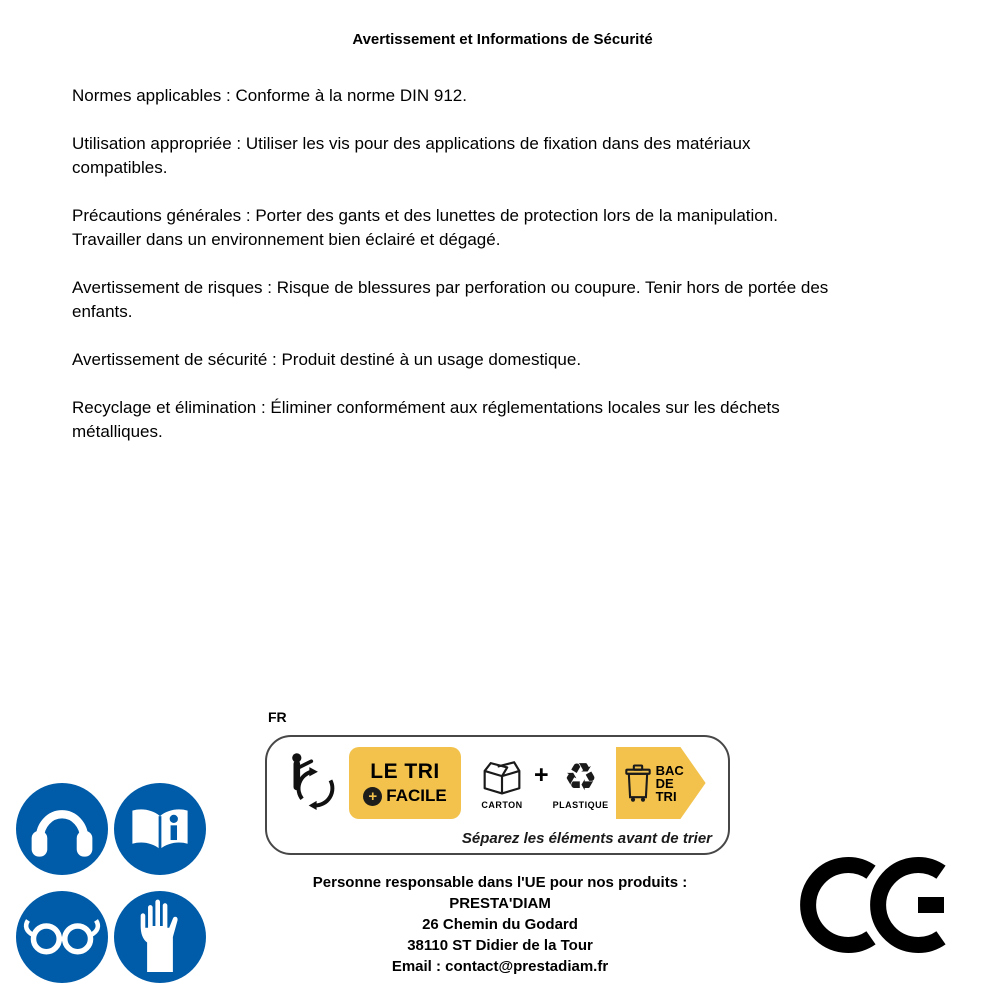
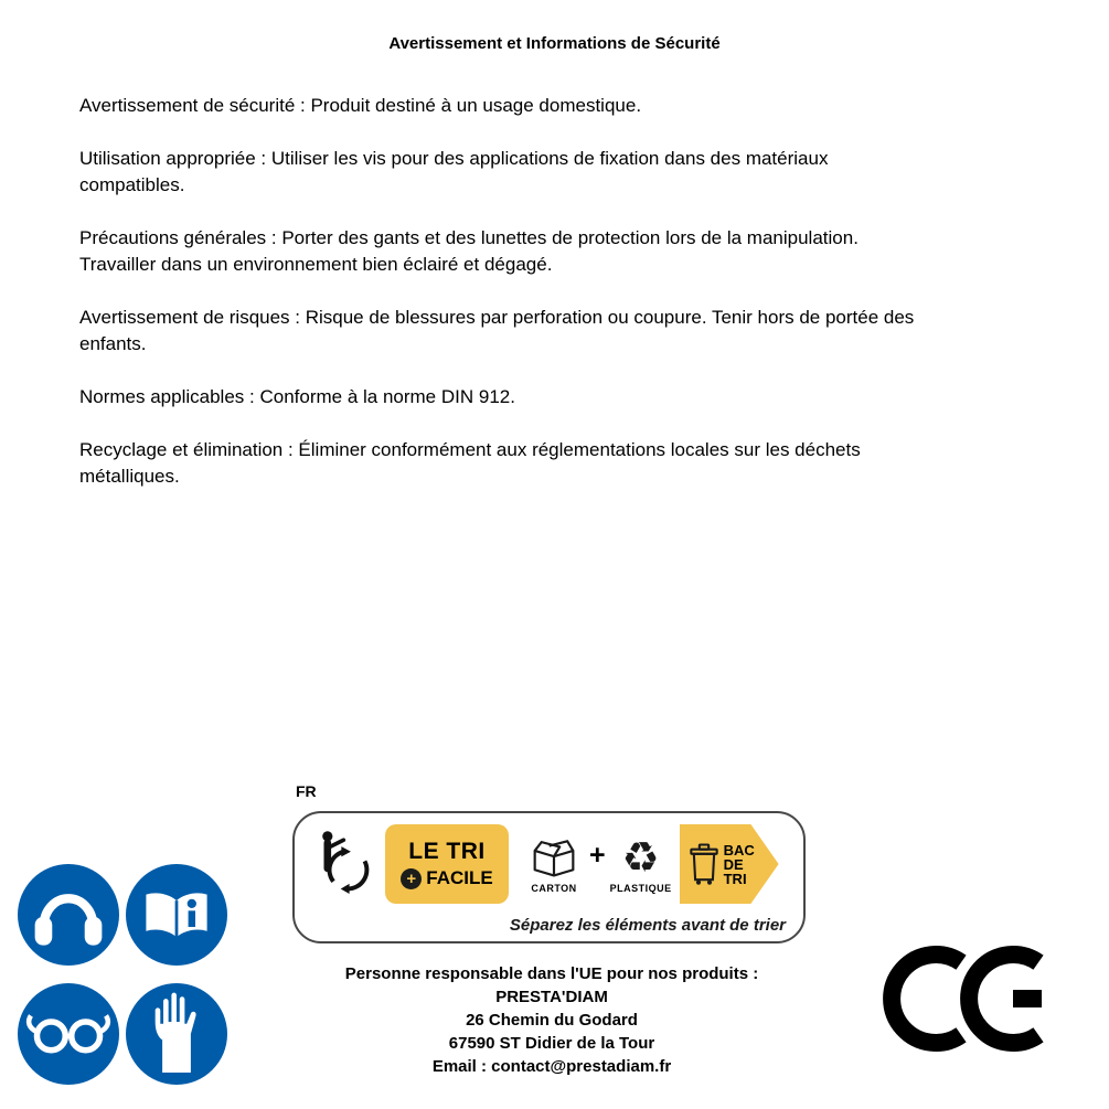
  Avertissement et Informations de Sécurité
- Normes applicables : Conforme à la norme DIN 912.
+ Avertissement de sécurité : Produit destiné à un usage domestique.
  Utilisation appropriée : Utiliser les vis pour des applications de fixation dans des matériaux
  compatibles.
  Précautions générales : Porter des gants et des lunettes de protection lors de la manipulation.
  Travailler dans un environnement bien éclairé et dégagé.
  Avertissement de risques : Risque de blessures par perforation ou coupure. Tenir hors de portée des
  enfants.
- Avertissement de sécurité : Produit destiné à un usage domestique.
+ Normes applicables : Conforme à la norme DIN 912.
  Recyclage et élimination : Éliminer conformément aux réglementations locales sur les déchets
  métalliques.
  FR
  LE TRI
  +
  FACILE
  CARTON
  +
  ♻
  PLASTIQUE
  BAC
  DE
  TRI
  Séparez les éléments avant de trier
  Personne responsable dans l'UE pour nos produits :
  PRESTA'DIAM
  26 Chemin du Godard
- 38110 ST Didier de la Tour
+ 67590 ST Didier de la Tour
  Email : contact@prestadiam.fr
